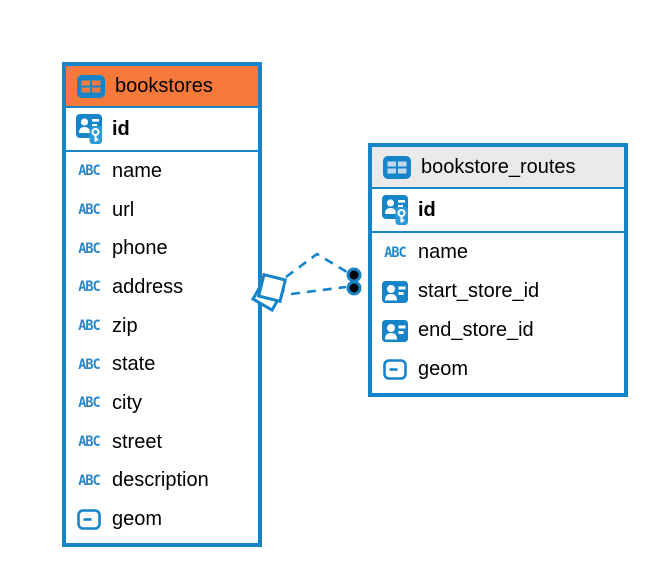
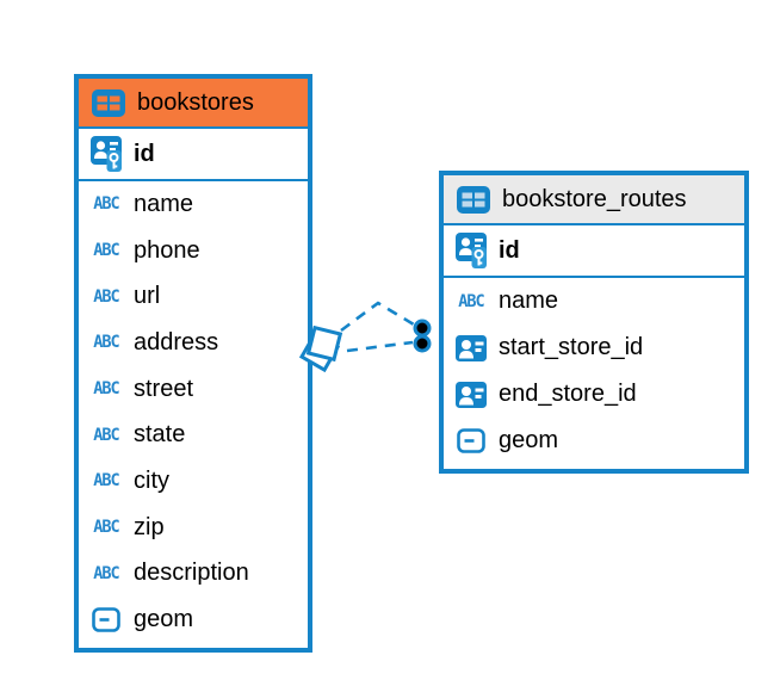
  bookstores
  id
  ABC
  name
  ABC
- url
+ phone
  ABC
- phone
+ url
  ABC
  address
  ABC
- zip
+ street
  ABC
  state
  ABC
  city
  ABC
- street
+ zip
  ABC
  description
  geom
  bookstore_routes
  id
  ABC
  name
  start_store_id
  end_store_id
  geom
